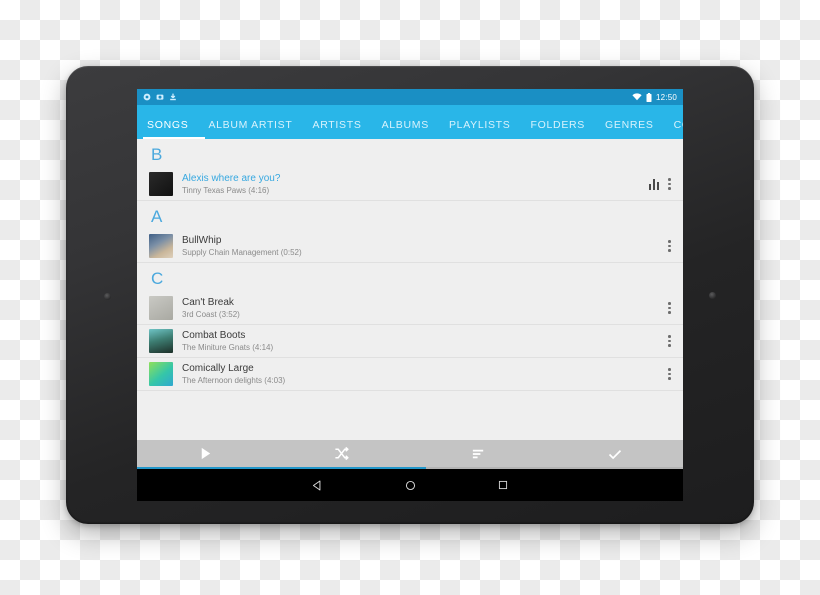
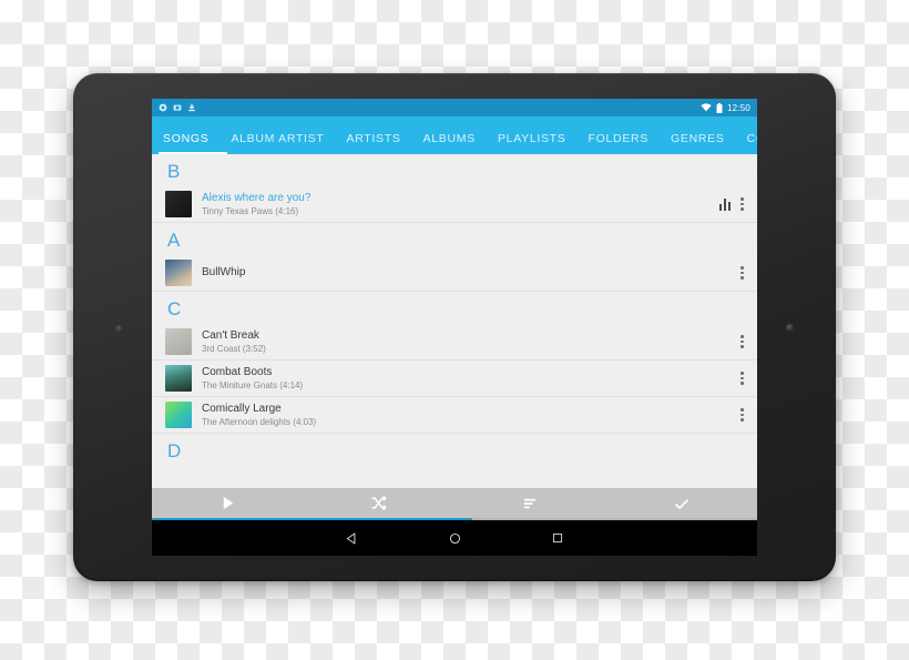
  12:50
  SONGS
  ALBUM ARTIST
  ARTISTS
  ALBUMS
  PLAYLISTS
  FOLDERS
  GENRES
  B
  Alexis where are you?
  Tinny Texas Paws (4:16)
  A
  BullWhip
- Supply Chain Management (0:52)
  C
  Can't Break
  3rd Coast (3:52)
  Combat Boots
  The Miniture Gnats (4:14)
  Comically Large
  The Afternoon delights (4:03)
+ D
